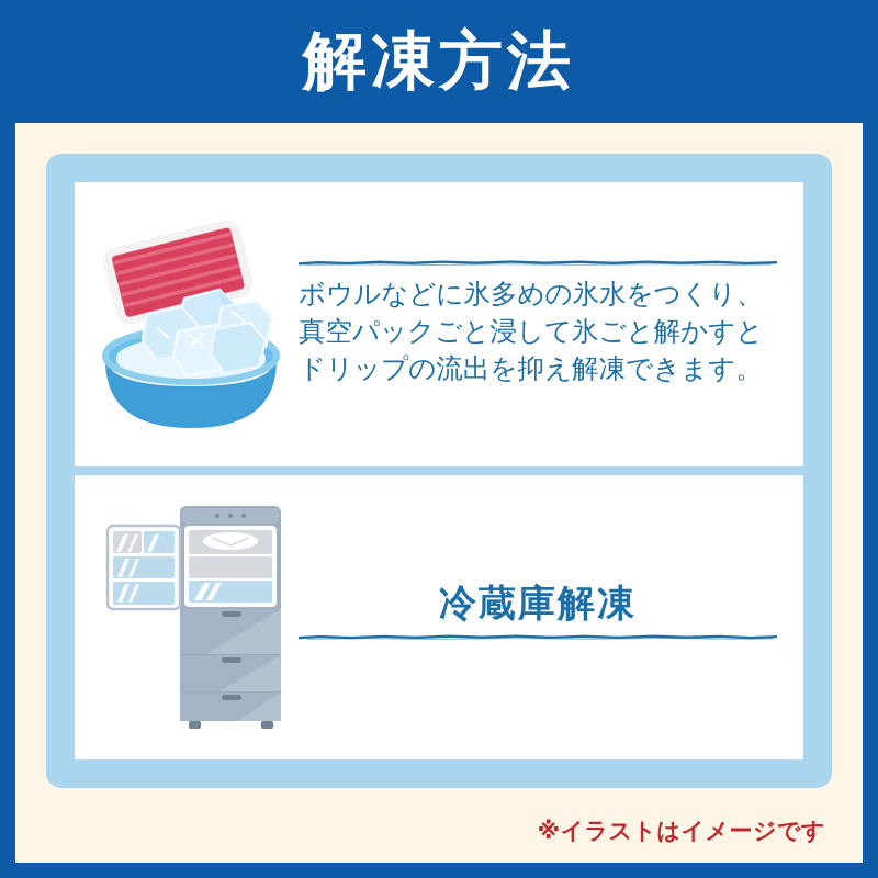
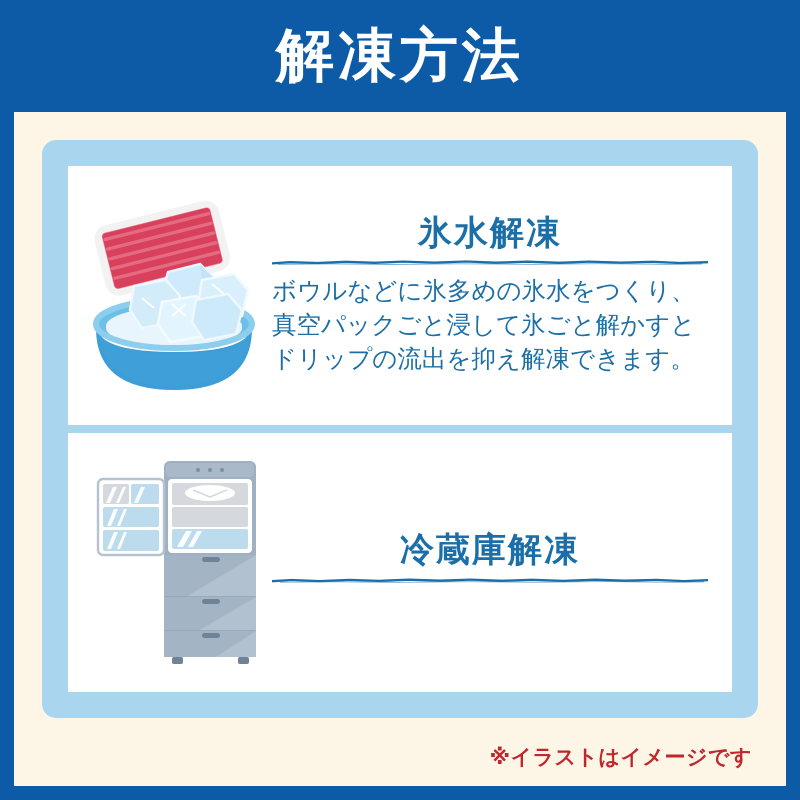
  解凍方法
+ 氷水解凍
  ボウルなどに氷多めの氷水をつくり、
  真空パックごと浸して氷ごと解かすと
  ドリップの流出を抑え解凍できます。
  冷蔵庫解凍
  ※イラストはイメージです
